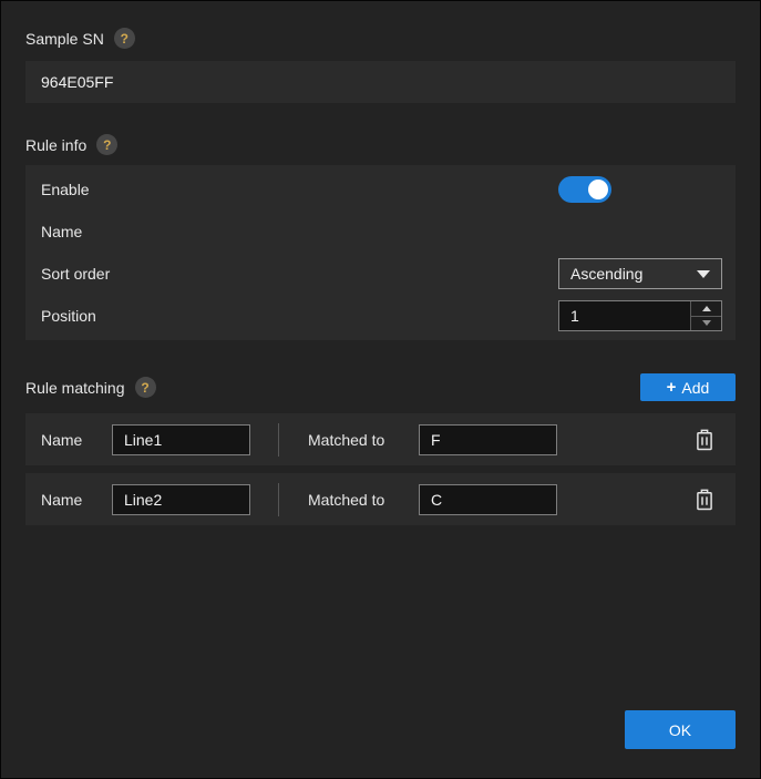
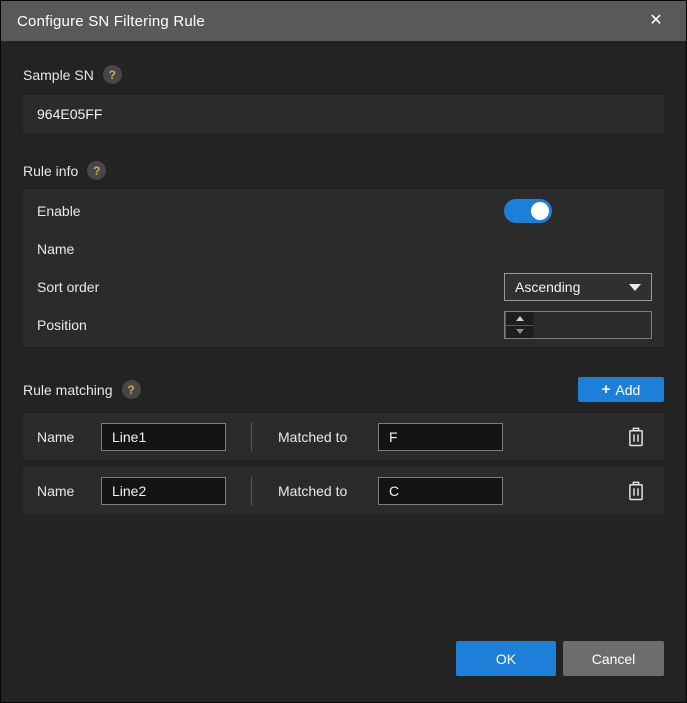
+ Configure SN Filtering Rule
+ ✕
  Sample SN
  ?
  964E05FF
  Rule info
  ?
  Enable
  Name
  Sort order
  Ascending
  Position
- 1
  Rule matching
  ?
  +
  Add
  Name
  Line1
  Matched to
  F
  Name
  Line2
  Matched to
  C
  OK
+ Cancel
